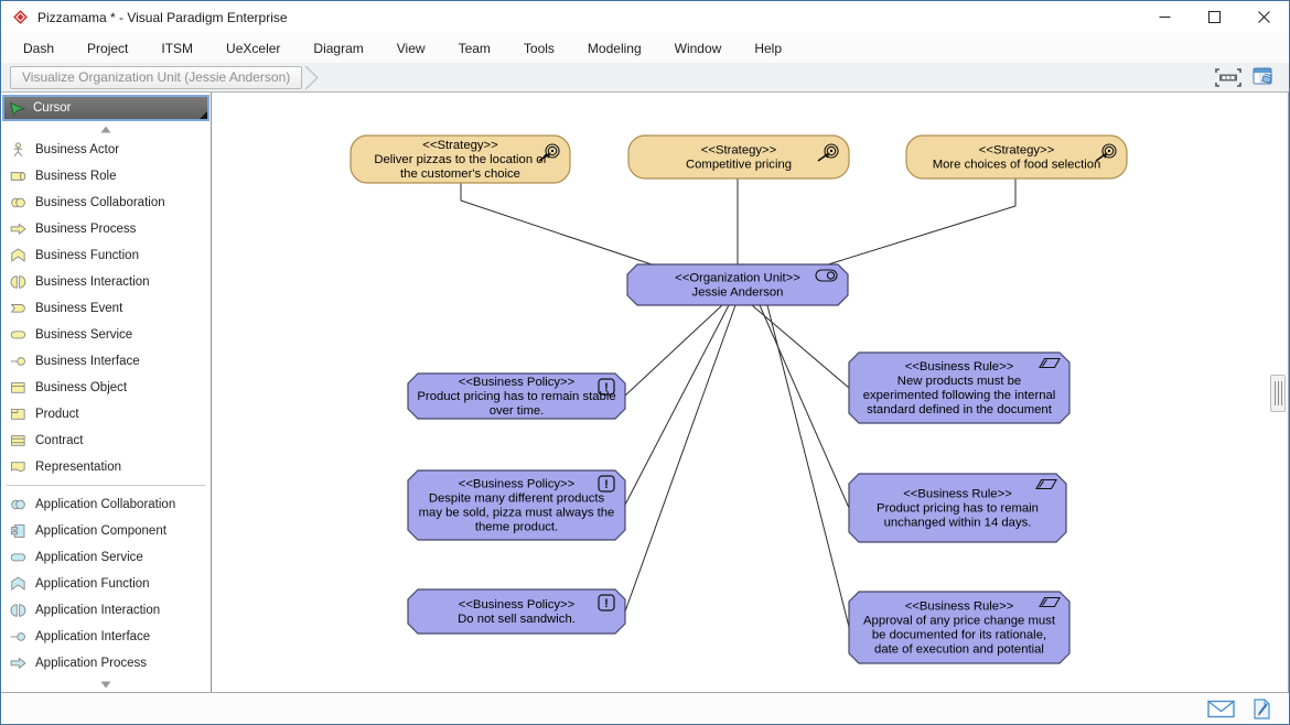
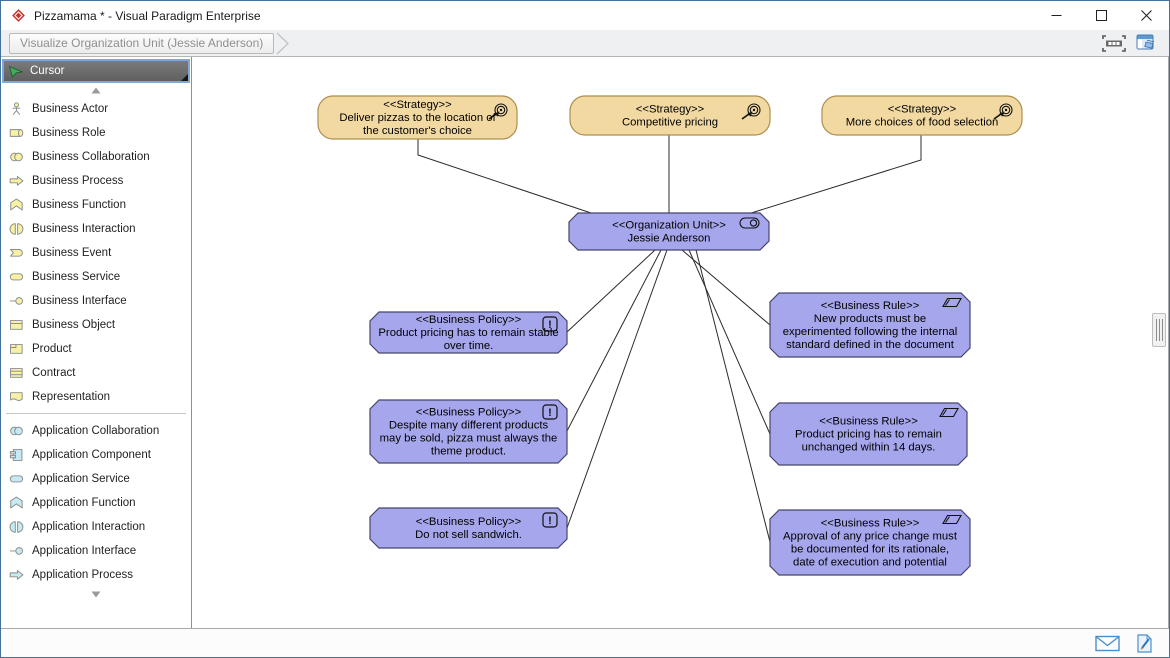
  Pizzamama * - Visual Paradigm Enterprise
- Dash
- Project
- ITSM
- UeXceler
- Diagram
- View
- Team
- Tools
- Modeling
- Window
- Help
  Visualize Organization Unit (Jessie Anderson)
  Cursor
  Business Actor
  Business Role
  Business Collaboration
  Business Process
  Business Function
  Business Interaction
  Business Event
  Business Service
  Business Interface
  Business Object
  Product
  Contract
  Representation
  Application Collaboration
  Application Component
  Application Service
  Application Function
  Application Interaction
  Application Interface
  Application Process
  <<Strategy>>
  Deliver pizzas to the location of
  the customer's choice
  <<Strategy>>
  Competitive pricing
  <<Strategy>>
  More choices of food selection
  <<Organization Unit>>
  Jessie Anderson
  !
  <<Business Policy>>
  Product pricing has to remain stable
  over time.
  !
  <<Business Policy>>
  Despite many different products
  may be sold, pizza must always the
  theme product.
  !
  <<Business Policy>>
  Do not sell sandwich.
  <<Business Rule>>
  New products must be
  experimented following the internal
  standard defined in the document
  <<Business Rule>>
  Product pricing has to remain
  unchanged within 14 days.
  <<Business Rule>>
  Approval of any price change must
  be documented for its rationale,
  date of execution and potential
